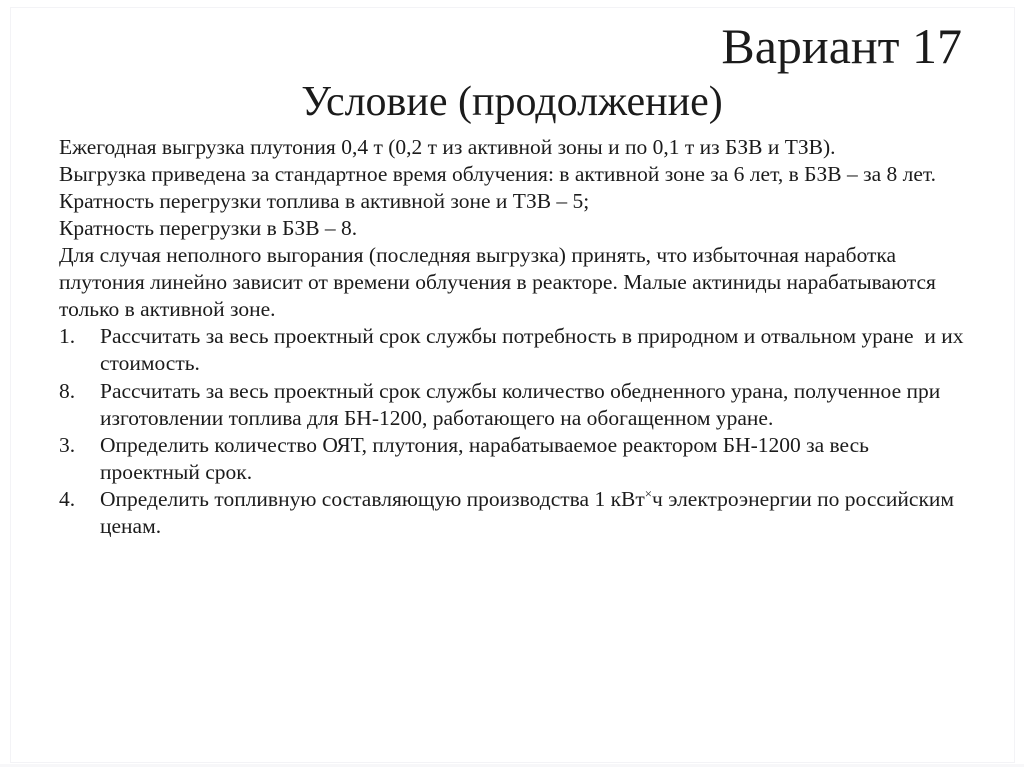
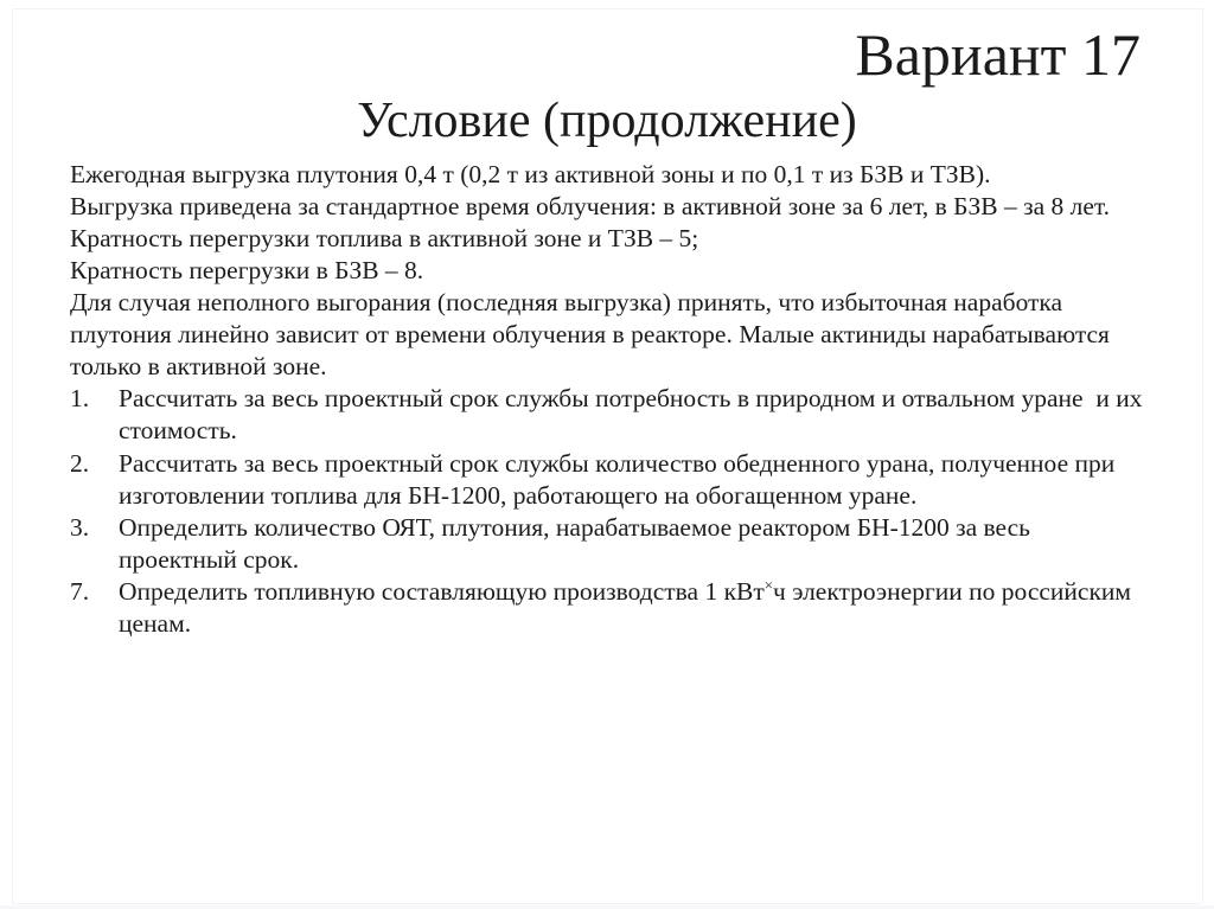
  Вариант 17
  Условие (продолжение)
  Ежегодная выгрузка плутония 0,4 т (0,2 т из активной зоны и по 0,1 т из БЗВ и ТЗВ).
  Выгрузка приведена за стандартное время облучения: в активной зоне за 6 лет, в БЗВ – за 8 лет.
  Кратность перегрузки топлива в активной зоне и ТЗВ – 5;
  Кратность перегрузки в БЗВ – 8.
  Для случая неполного выгорания (последняя выгрузка) принять, что избыточная наработка плутония линейно зависит от времени облучения в реакторе. Малые актиниды нарабатываются только в активной зоне.
  1.
  Рассчитать за весь проектный срок службы потребность в природном и отвальном уране и их стоимость.
- 8.
+ 2.
  Рассчитать за весь проектный срок службы количество обедненного урана, полученное при изготовлении топлива для БН-1200, работающего на обогащенном уране.
  3.
  Определить количество ОЯТ, плутония, нарабатываемое реактором БН-1200 за весь проектный срок.
- 4.
+ 7.
  Определить топливную составляющую производства 1 кВт×ч электроэнергии по российским ценам.
